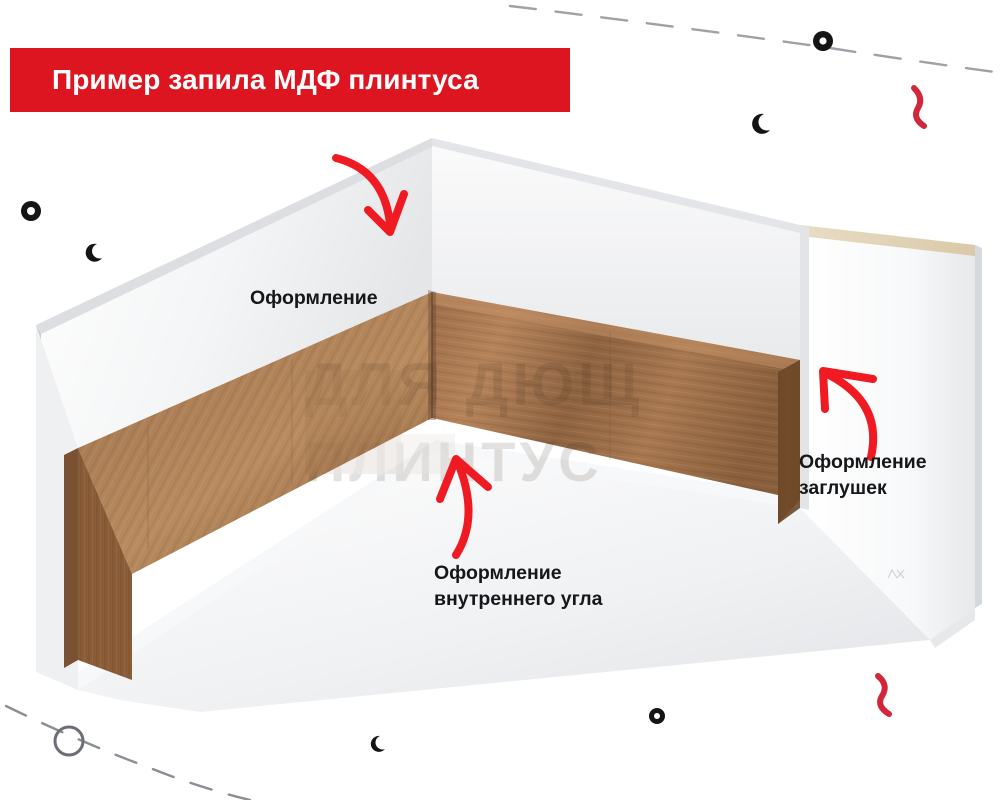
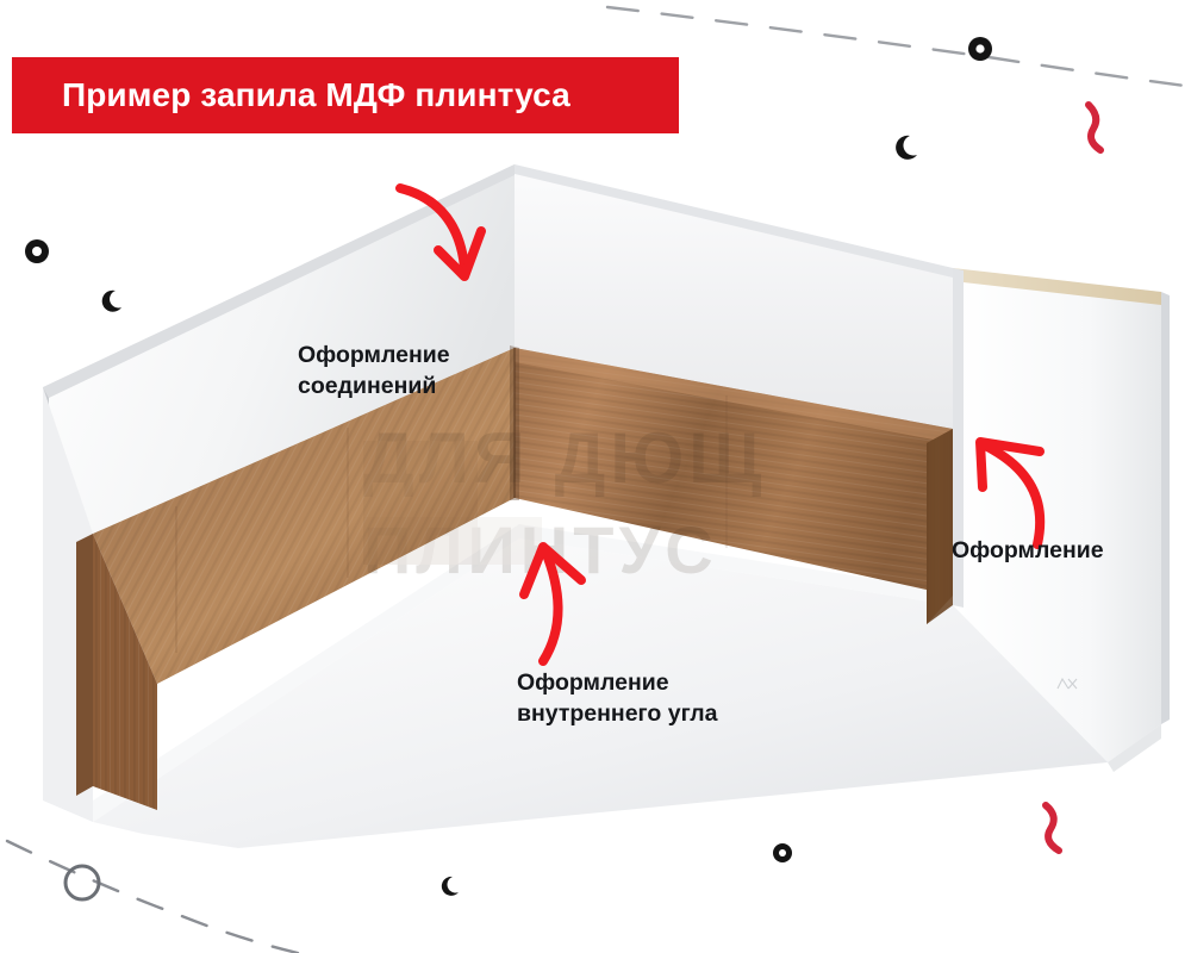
  ДЛЯ ДЮЩ
  ПЛИТУС
  Оформление
+ соединений
  Оформление
  внутреннего угла
  Оформление
- заглушек
  Пример запила МДФ плинтуса
